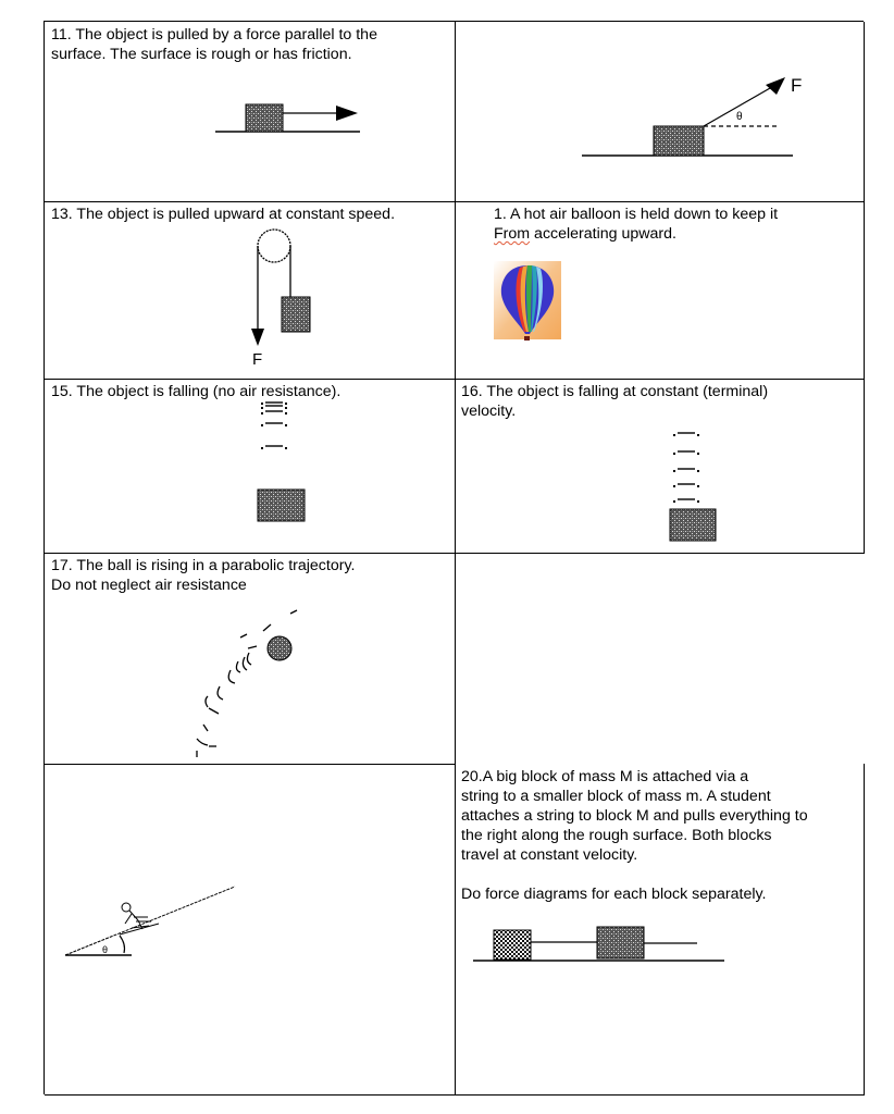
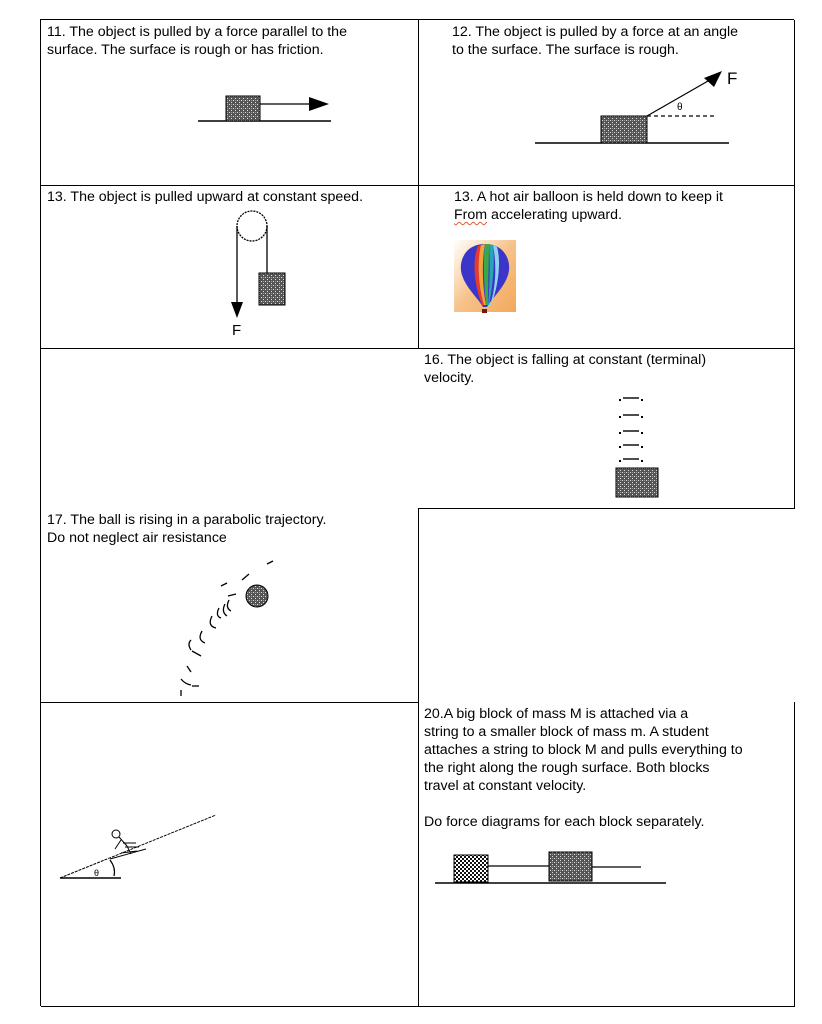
  11. The object is pulled by a force parallel to the
  surface. The surface is rough or has friction.
+ 12. The object is pulled by a force at an angle
+ to the surface. The surface is rough.
  F
  θ
  13. The object is pulled upward at constant speed.
  F
- 1. A hot air balloon is held down to keep it
+ 13. A hot air balloon is held down to keep it
  From accelerating upward.
- 15. The object is falling (no air resistance).
  16. The object is falling at constant (terminal)
  velocity.
  17. The ball is rising in a parabolic trajectory.
  Do not neglect air resistance
  θ
  20.A big block of mass M is attached via a
  string to a smaller block of mass m. A student
  attaches a string to block M and pulls everything to
  the right along the rough surface. Both blocks
  travel at constant velocity.
  Do force diagrams for each block separately.
